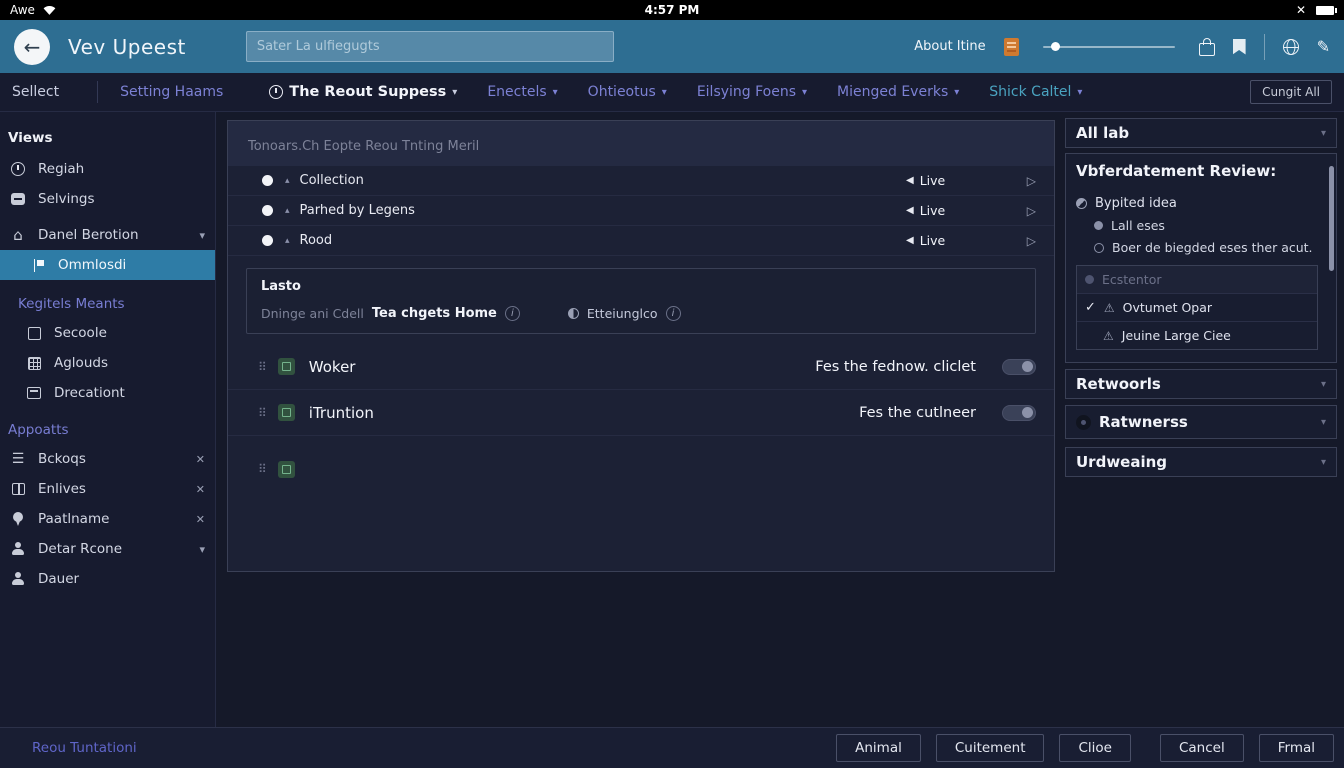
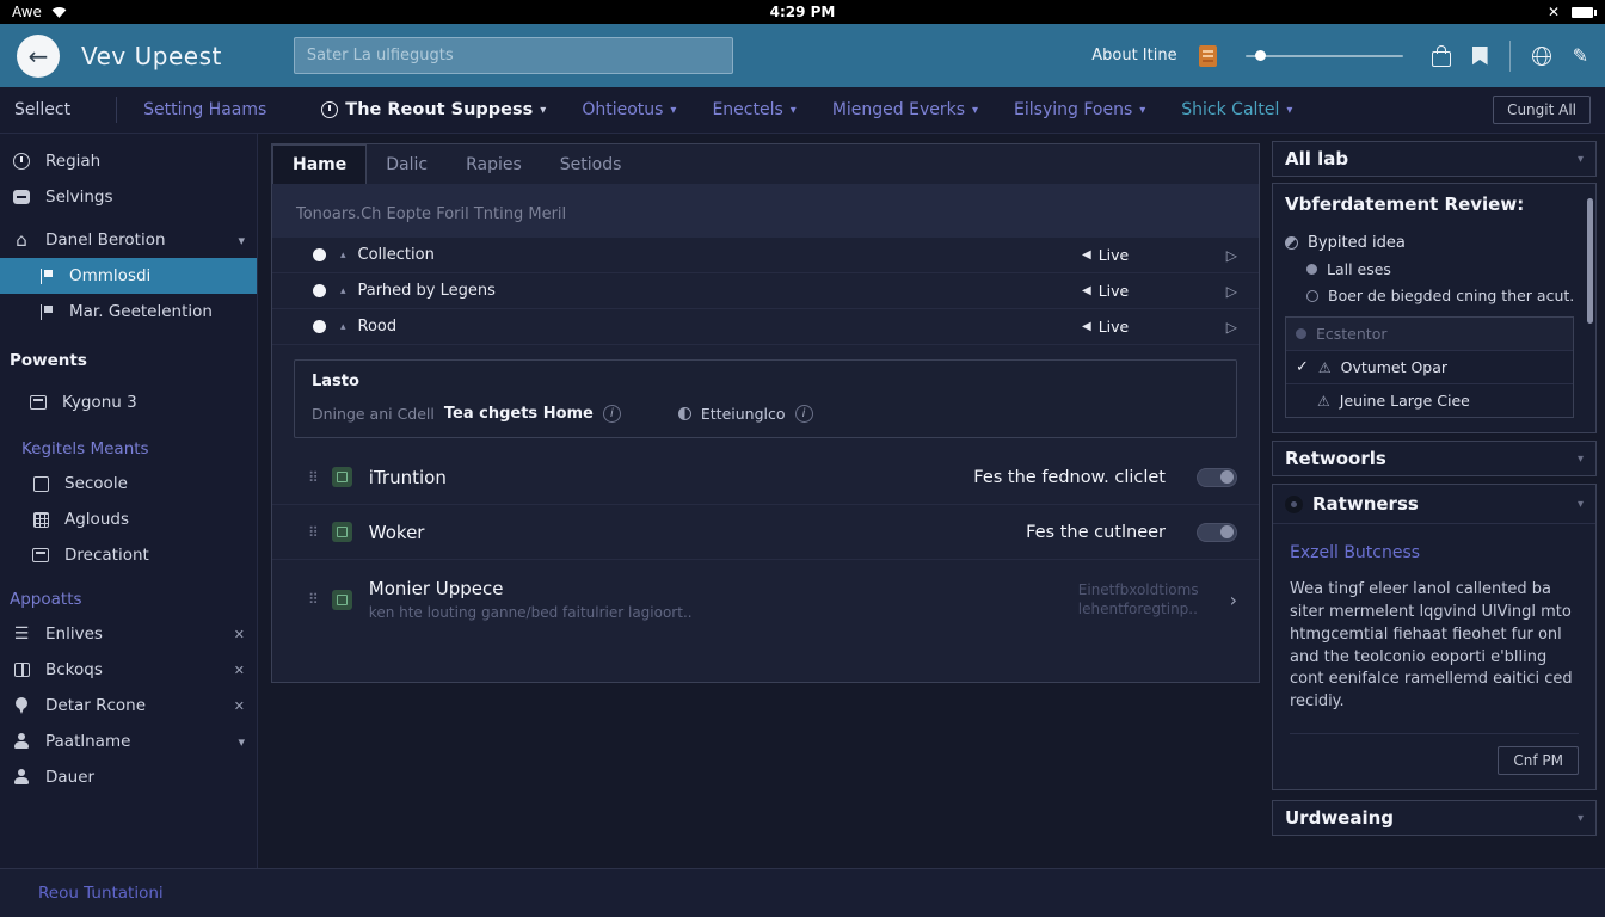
  Awe
- 4:57 PM
+ 4:29 PM
  ✕
  ←
  Vev Upeest
  Sater La ulfiegugts
  About Itine
  ✎
  Sellect
  Setting Haams
  The Reout Suppess
  ▾
- Enectels
+ Ohtieotus
  ▾
- Ohtieotus
+ Enectels
  ▾
- Eilsying Foens
+ Mienged Everks
  ▾
- Mienged Everks
+ Eilsying Foens
  ▾
  Shick Caltel
  ▾
  Cungit All
- Views
  Regiah
  Selvings
  ⌂
  Danel Berotion
  ▾
  Ommlosdi
+ Mar. Geetelention
+ Powents
+ Kygonu 3
  Kegitels Meants
  Secoole
  Aglouds
  Drecationt
  Appoatts
  ☰
- Bckoqs
+ Enlives
  ✕
- Enlives
+ Bckoqs
  ✕
- Paatlname
+ Detar Rcone
  ✕
- Detar Rcone
+ Paatlname
  ▾
  Dauer
+ Hame
+ Dalic
+ Rapies
+ Setiods
- Tonoars.Ch Eopte Reou Tnting Meril
+ Tonoars.Ch Eopte Foril Tnting Meril
  ▴
  Collection
  ◀
  Live
  ▷
  ▴
  Parhed by Legens
  ◀
  Live
  ▷
  ▴
  Rood
  ◀
  Live
  ▷
  Lasto
  Dninge ani Cdell
  Tea chgets Home
  i
  Etteiunglco
  i
  ⠿
- Woker
+ iTruntion
  Fes the fednow. cliclet
  ⠿
- iTruntion
+ Woker
  Fes the cutlneer
  ⠿
+ Monier Uppece
+ ken hte louting ganne/bed faitulrier lagioort..
+ Einetfbxoldtioms
+ lehentforegtinp..
+ ›
  All lab
  ▾
  Vbferdatement Review:
  Bypited idea
  Lall eses
- Boer de biegded eses ther acut.
+ Boer de biegded cning ther acut.
  Ecstentor
  ✓
  ⚠
  Ovtumet Opar
  ⚠
  Jeuine Large Ciee
  Retwoorls
  ▾
  Ratwnerss
  ▾
+ Exzell Butcness
+ Wea tingf eleer lanol callented ba siter mermelent lqgvind UlVingl mto htmgcemtial fiehaat fieohet fur onl and the teolconio eoporti e'blling cont eenifalce ramellemd eaitici ced recidiy.
+ Cnf PM
  Urdweaing
  ▾
  Reou Tuntationi
- Animal
- Cuitement
- Clioe
- Cancel
- Frmal
